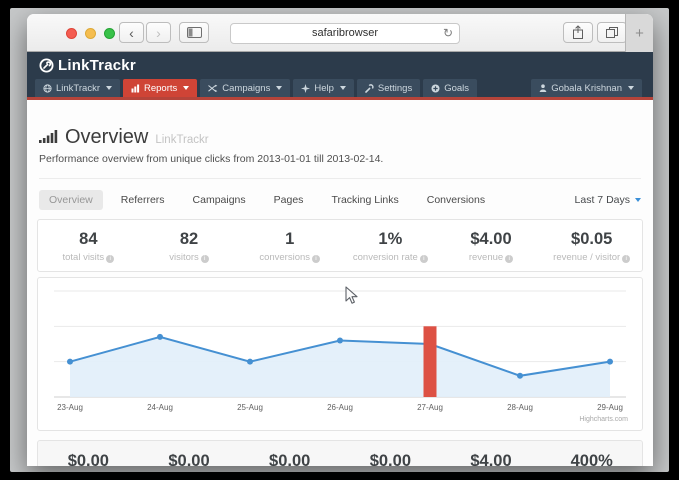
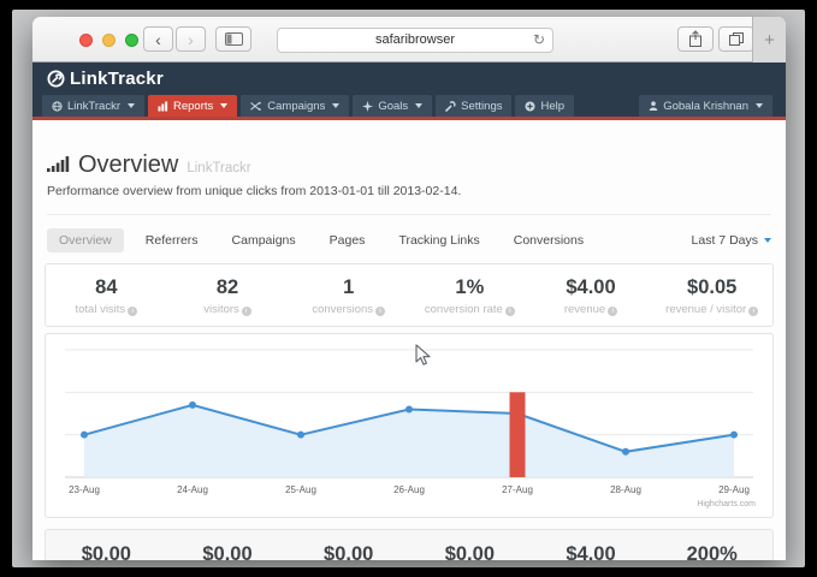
  ‹
  ›
  safaribrowser
  ↻
  +
  LinkTrackr
  LinkTrackr
  Reports
  Campaigns
- Help
+ Goals
  Settings
- Goals
+ Help
  Gobala Krishnan
  Overview
  LinkTrackr
  Performance overview from unique clicks from 2013-01-01 till 2013-02-14.
  Overview
  Referrers
  Campaigns
  Pages
  Tracking Links
  Conversions
  Last 7 Days
  84
  total visits
  82
  visitors
  1
  conversions
  1%
  conversion rate
  $4.00
  revenue
  $0.05
  revenue / visitor
  23-Aug
  24-Aug
  25-Aug
  26-Aug
  27-Aug
  28-Aug
  29-Aug
  $0.00
  $0.00
  $0.00
  $0.00
  $4.00
- 400%
+ 200%
